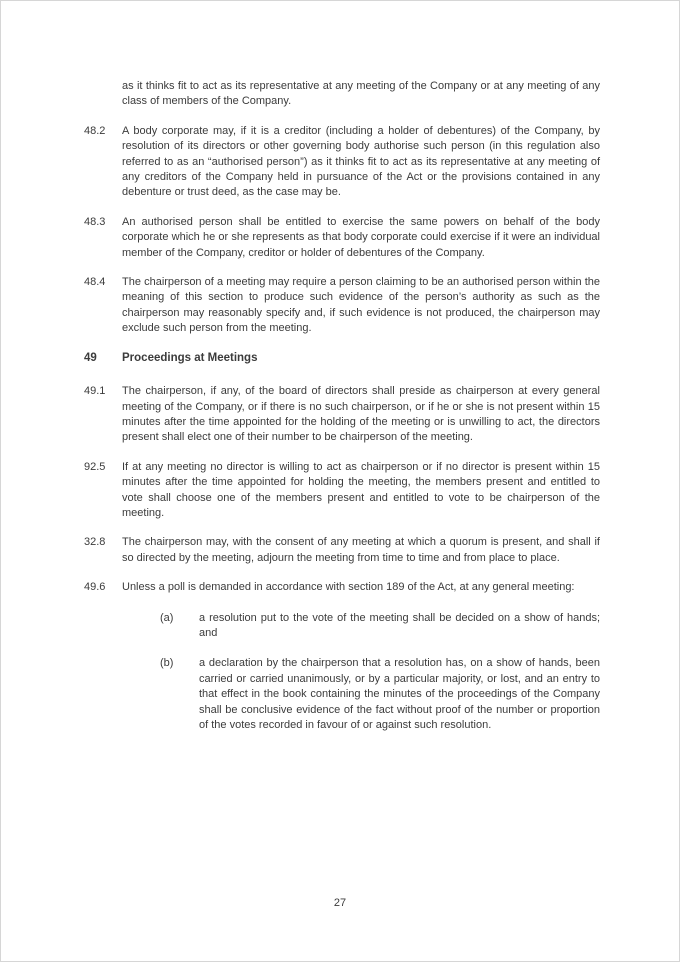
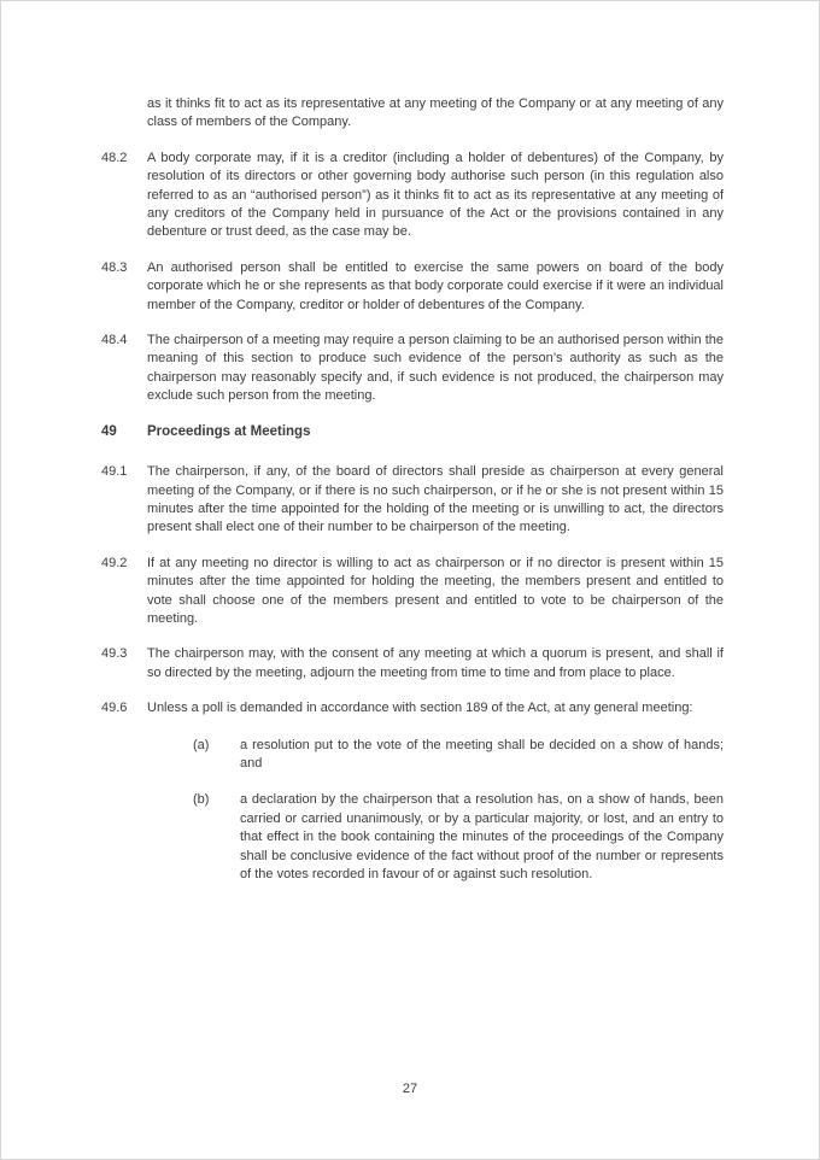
  as it thinks fit to act as its representative at any meeting of the Company or at any meeting of any class of members of the Company.
  48.2
  A body corporate may, if it is a creditor (including a holder of debentures) of the Company, by resolution of its directors or other governing body authorise such person (in this regulation also referred to as an “authorised person”) as it thinks fit to act as its representative at any meeting of any creditors of the Company held in pursuance of the Act or the provisions contained in any debenture or trust deed, as the case may be.
  48.3
- An authorised person shall be entitled to exercise the same powers on behalf of the body corporate which he or she represents as that body corporate could exercise if it were an individual member of the Company, creditor or holder of debentures of the Company.
+ An authorised person shall be entitled to exercise the same powers on board of the body corporate which he or she represents as that body corporate could exercise if it were an individual member of the Company, creditor or holder of debentures of the Company.
  48.4
  The chairperson of a meeting may require a person claiming to be an authorised person within the meaning of this section to produce such evidence of the person’s authority as such as the chairperson may reasonably specify and, if such evidence is not produced, the chairperson may exclude such person from the meeting.
  49
  Proceedings at Meetings
  49.1
  The chairperson, if any, of the board of directors shall preside as chairperson at every general meeting of the Company, or if there is no such chairperson, or if he or she is not present within 15 minutes after the time appointed for the holding of the meeting or is unwilling to act, the directors present shall elect one of their number to be chairperson of the meeting.
- 92.5
+ 49.2
  If at any meeting no director is willing to act as chairperson or if no director is present within 15 minutes after the time appointed for holding the meeting, the members present and entitled to vote shall choose one of the members present and entitled to vote to be chairperson of the meeting.
- 32.8
+ 49.3
  The chairperson may, with the consent of any meeting at which a quorum is present, and shall if so directed by the meeting, adjourn the meeting from time to time and from place to place.
  49.6
  Unless a poll is demanded in accordance with section 189 of the Act, at any general meeting:
  (a)
  a resolution put to the vote of the meeting shall be decided on a show of hands; and
  (b)
- a declaration by the chairperson that a resolution has, on a show of hands, been carried or carried unanimously, or by a particular majority, or lost, and an entry to that effect in the book containing the minutes of the proceedings of the Company shall be conclusive evidence of the fact without proof of the number or proportion of the votes recorded in favour of or against such resolution.
+ a declaration by the chairperson that a resolution has, on a show of hands, been carried or carried unanimously, or by a particular majority, or lost, and an entry to that effect in the book containing the minutes of the proceedings of the Company shall be conclusive evidence of the fact without proof of the number or represents of the votes recorded in favour of or against such resolution.
  27
